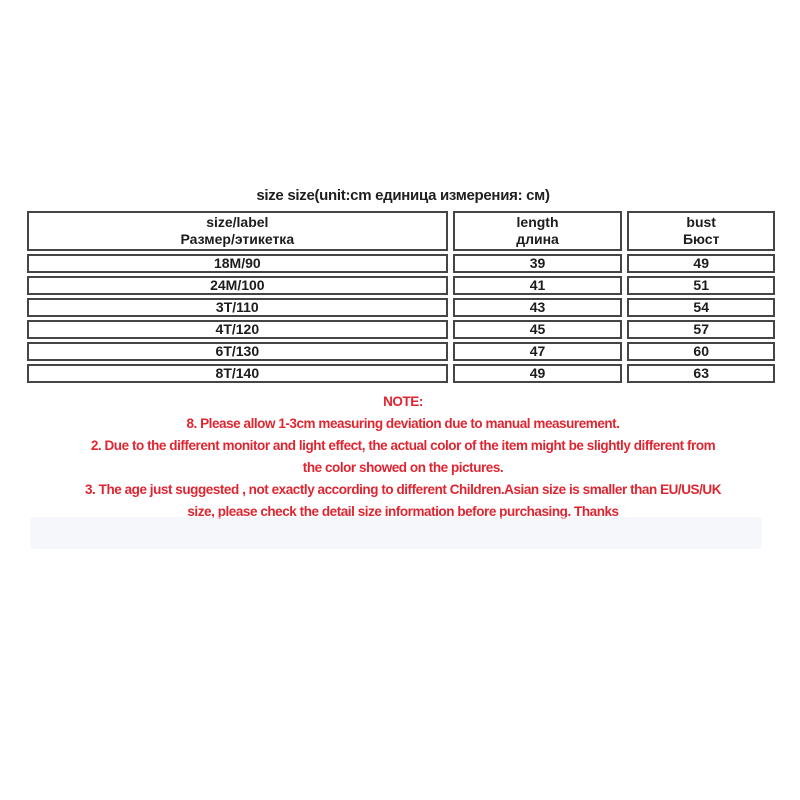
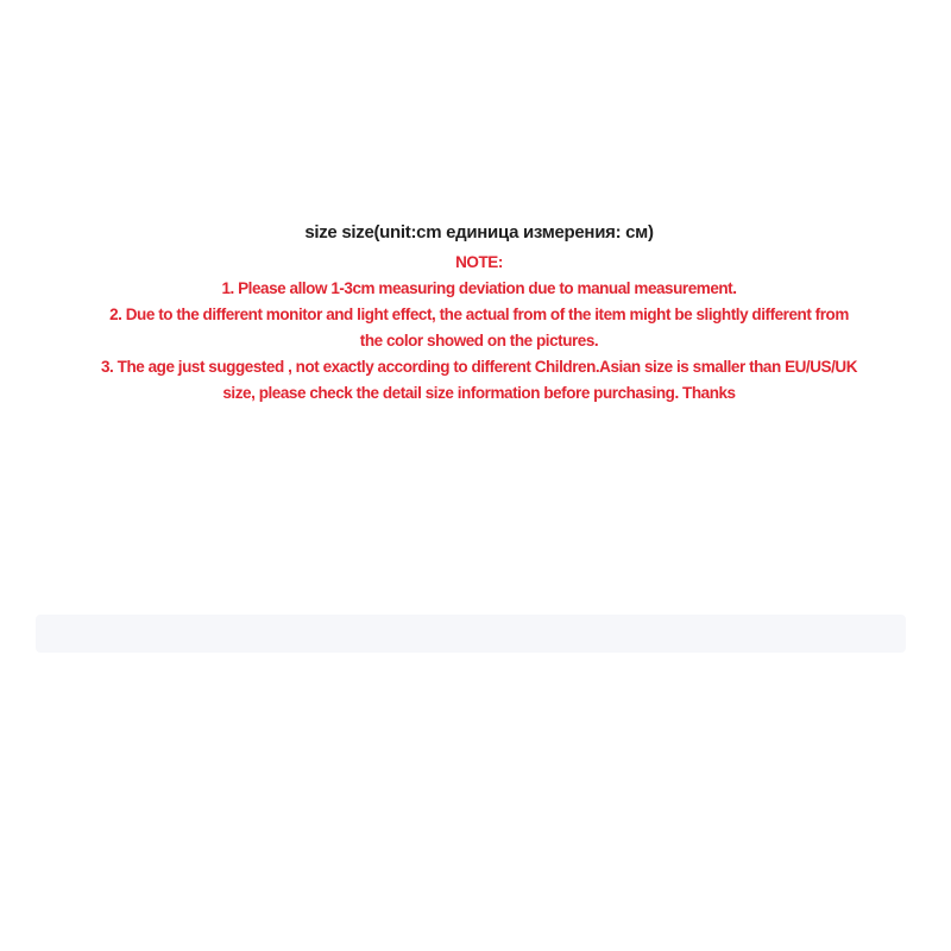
  size size(unit:cm единица измерения: см)
- size/label Размер/этикетка	length длина	bust Бюст
- 18M/90	39	49
- 24M/100	41	51
- 3T/110	43	54
- 4T/120	45	57
- 6T/130	47	60
- 8T/140	49	63
  NOTE:
- 8. Please allow 1-3cm measuring deviation due to manual measurement.
+ 1. Please allow 1-3cm measuring deviation due to manual measurement.
- 2. Due to the different monitor and light effect, the actual color of the item might be slightly different from
+ 2. Due to the different monitor and light effect, the actual from of the item might be slightly different from
  the color showed on the pictures.
  3. The age just suggested , not exactly according to different Children.Asian size is smaller than EU/US/UK
  size, please check the detail size information before purchasing. Thanks
